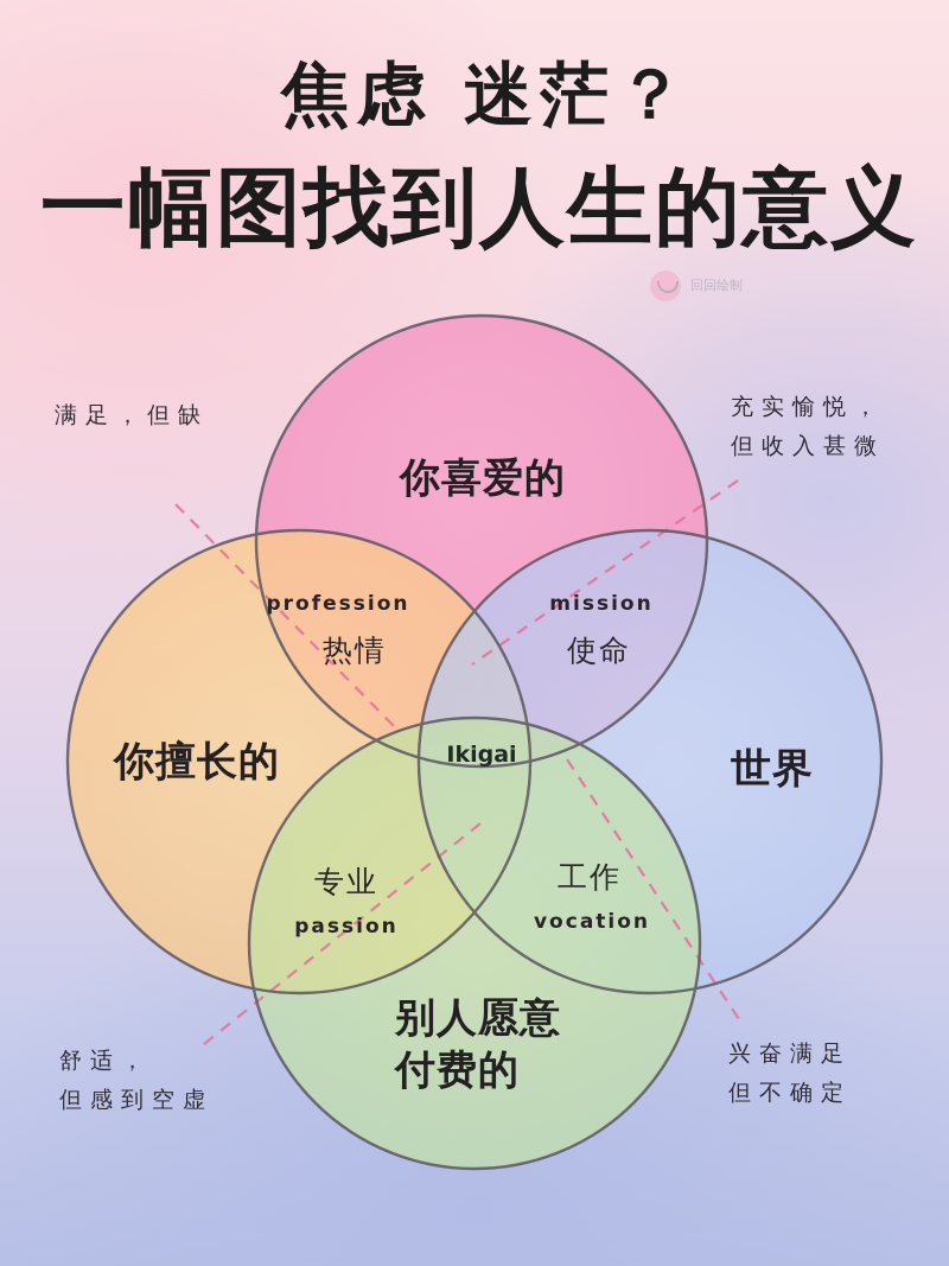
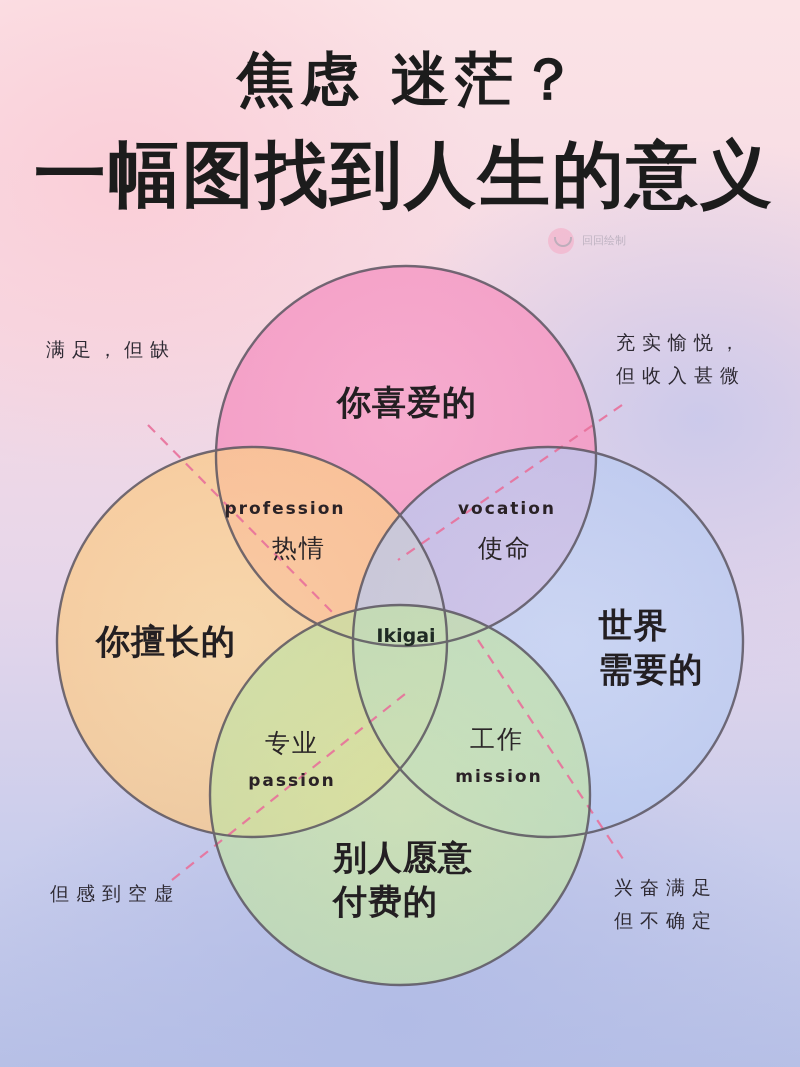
  焦虑 迷茫？
  一幅图找到人生的意义
  回回绘制
  你喜爱的
  你擅长的
  世界
+ 需要的
  别人愿意
  付费的
  profession
  热情
- mission
+ vocation
  使命
  专业
  passion
  工作
- vocation
+ mission
  Ikigai
  满足，但缺
  充实愉悦，
  但收入甚微
- 舒适，
  但感到空虚
  兴奋满足
  但不确定
